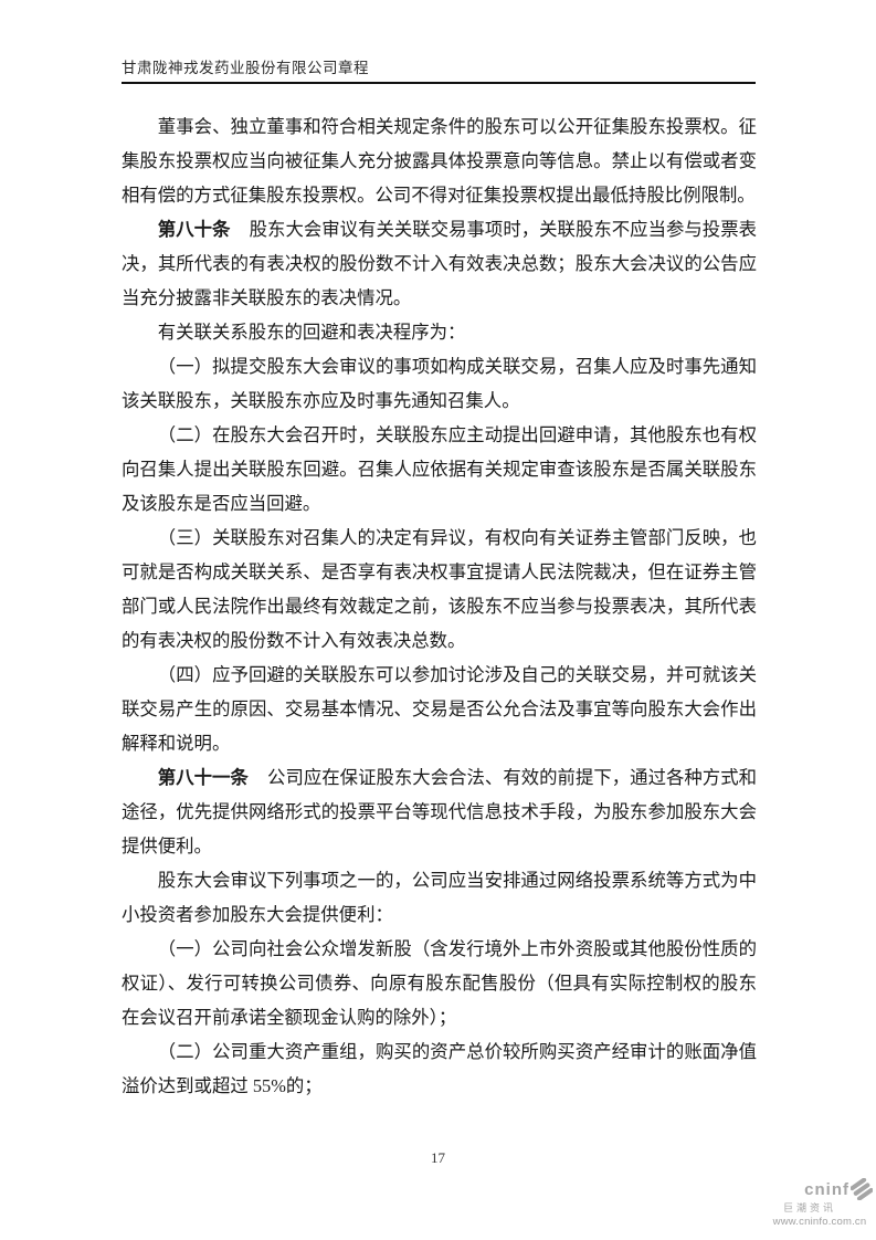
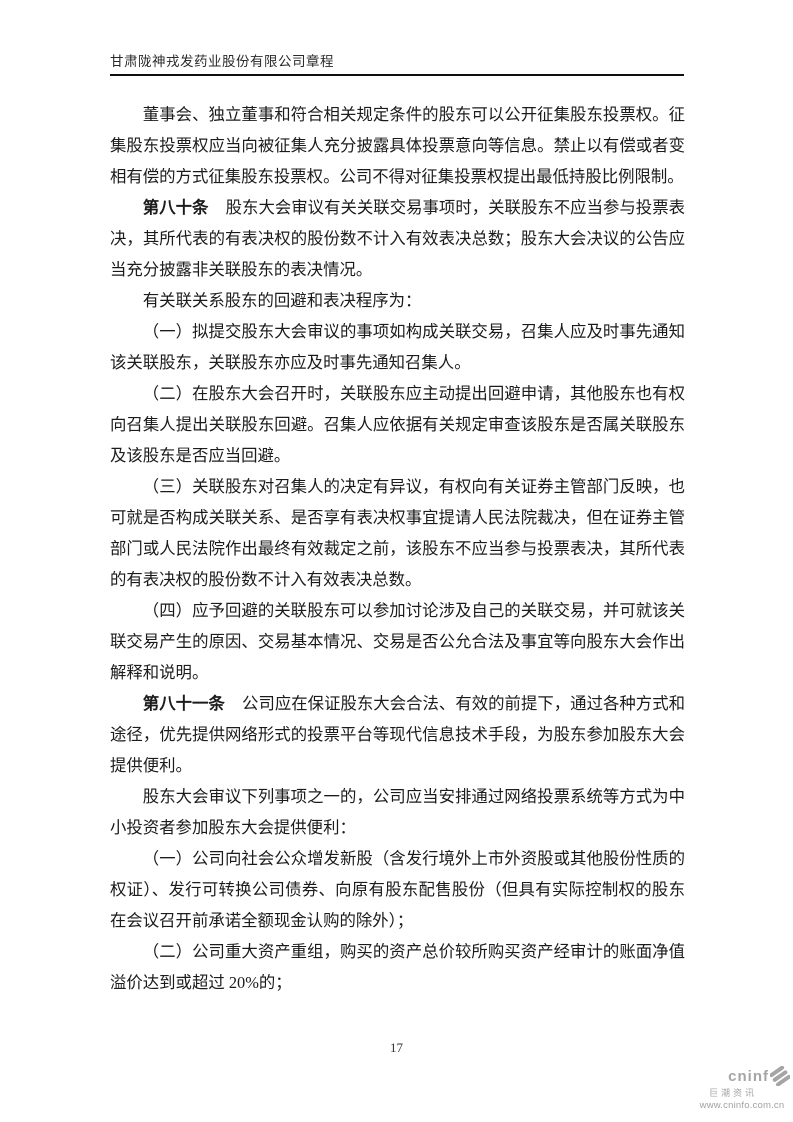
  甘肃陇神戎发药业股份有限公司章程
  董事会、独立董事和符合相关规定条件的股东可以公开征集股东投票权。征集股东投票权应当向被征集人充分披露具体投票意向等信息。禁止以有偿或者变相有偿的方式征集股东投票权。公司不得对征集投票权提出最低持股比例限制。
  第八十条 股东大会审议有关关联交易事项时，关联股东不应当参与投票表决，其所代表的有表决权的股份数不计入有效表决总数；股东大会决议的公告应当充分披露非关联股东的表决情况。
  有关联关系股东的回避和表决程序为：
  （一）拟提交股东大会审议的事项如构成关联交易，召集人应及时事先通知该关联股东，关联股东亦应及时事先通知召集人。
  （二）在股东大会召开时，关联股东应主动提出回避申请，其他股东也有权向召集人提出关联股东回避。召集人应依据有关规定审查该股东是否属关联股东及该股东是否应当回避。
  （三）关联股东对召集人的决定有异议，有权向有关证券主管部门反映，也可就是否构成关联关系、是否享有表决权事宜提请人民法院裁决，但在证券主管部门或人民法院作出最终有效裁定之前，该股东不应当参与投票表决，其所代表的有表决权的股份数不计入有效表决总数。
  （四）应予回避的关联股东可以参加讨论涉及自己的关联交易，并可就该关联交易产生的原因、交易基本情况、交易是否公允合法及事宜等向股东大会作出解释和说明。
  第八十一条 公司应在保证股东大会合法、有效的前提下，通过各种方式和途径，优先提供网络形式的投票平台等现代信息技术手段，为股东参加股东大会提供便利。
  股东大会审议下列事项之一的，公司应当安排通过网络投票系统等方式为中小投资者参加股东大会提供便利：
  （一）公司向社会公众增发新股（含发行境外上市外资股或其他股份性质的权证）、发行可转换公司债券、向原有股东配售股份（但具有实际控制权的股东在会议召开前承诺全额现金认购的除外）；
- （二）公司重大资产重组，购买的资产总价较所购买资产经审计的账面净值溢价达到或超过 55%的；
+ （二）公司重大资产重组，购买的资产总价较所购买资产经审计的账面净值溢价达到或超过 20%的；
  17
  cninf
  巨潮资讯
  www.cninfo.com.cn
